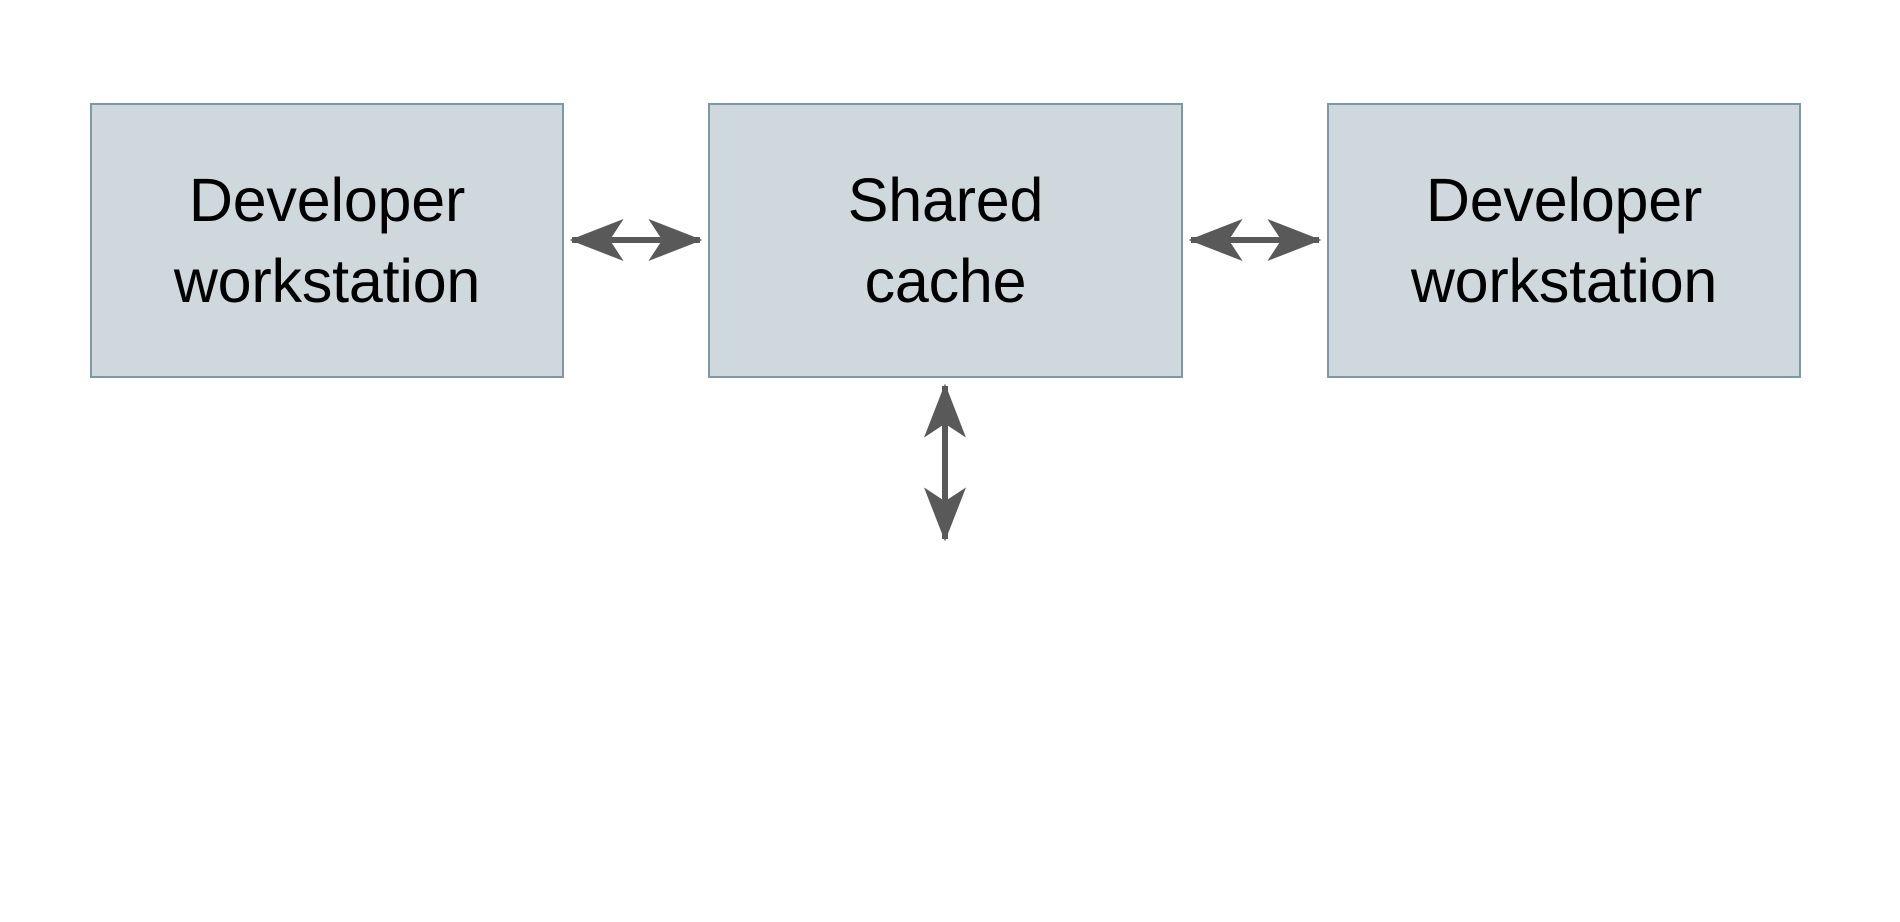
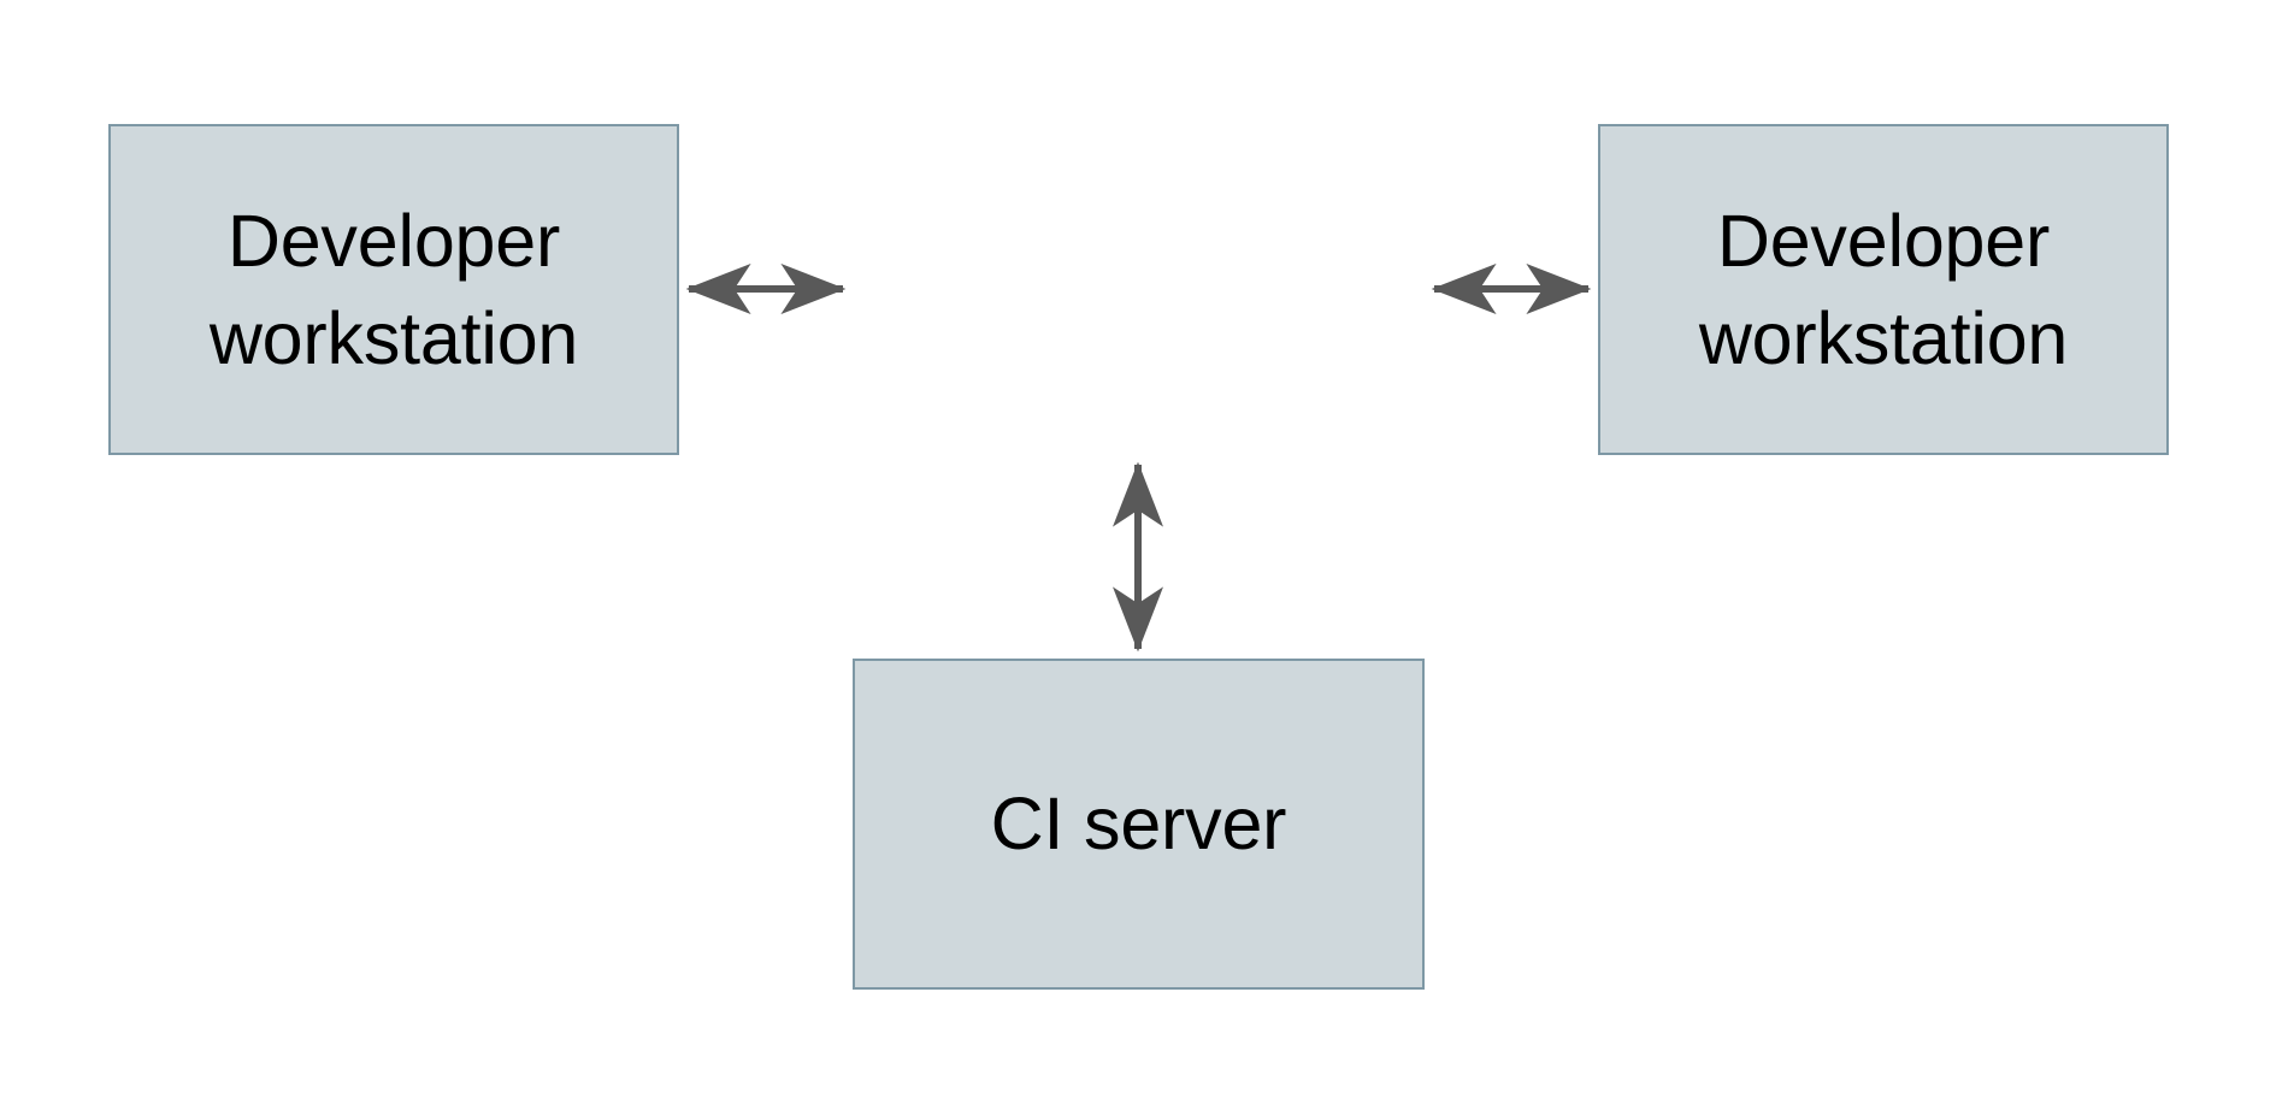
  Developer
  workstation
- Shared
- cache
  Developer
  workstation
+ CI server
